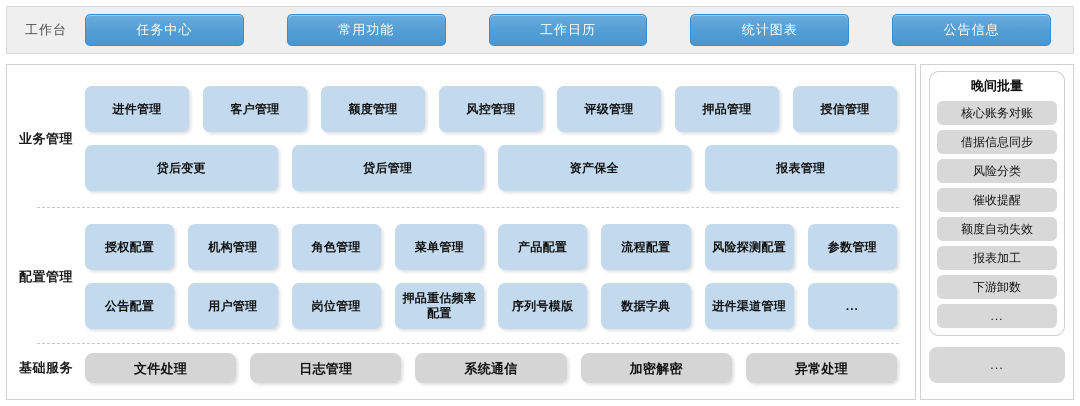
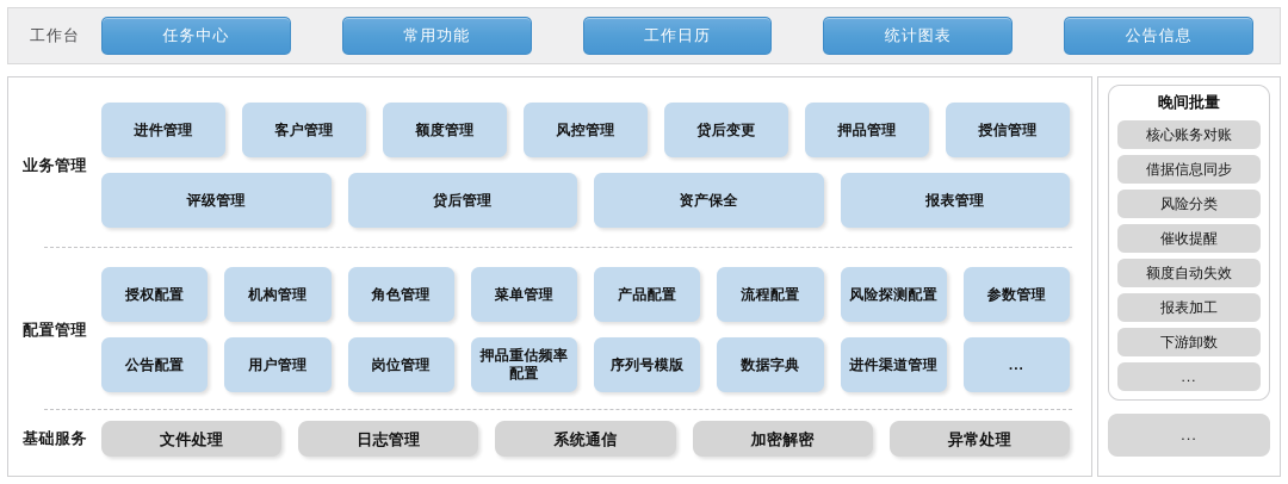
  工作台
  任务中心
  常用功能
  工作日历
  统计图表
  公告信息
  业务管理
  进件管理
  客户管理
  额度管理
  风控管理
- 评级管理
+ 贷后变更
  押品管理
  授信管理
- 贷后变更
+ 评级管理
  贷后管理
  资产保全
  报表管理
  配置管理
  授权配置
  机构管理
  角色管理
  菜单管理
  产品配置
  流程配置
  风险探测配置
  参数管理
  公告配置
  用户管理
  岗位管理
  押品重估频率配置
  序列号模版
  数据字典
  进件渠道管理
  ...
  基础服务
  文件处理
  日志管理
  系统通信
  加密解密
  异常处理
  晚间批量
  核心账务对账
  借据信息同步
  风险分类
  催收提醒
  额度自动失效
  报表加工
  下游卸数
  ...
  ...
